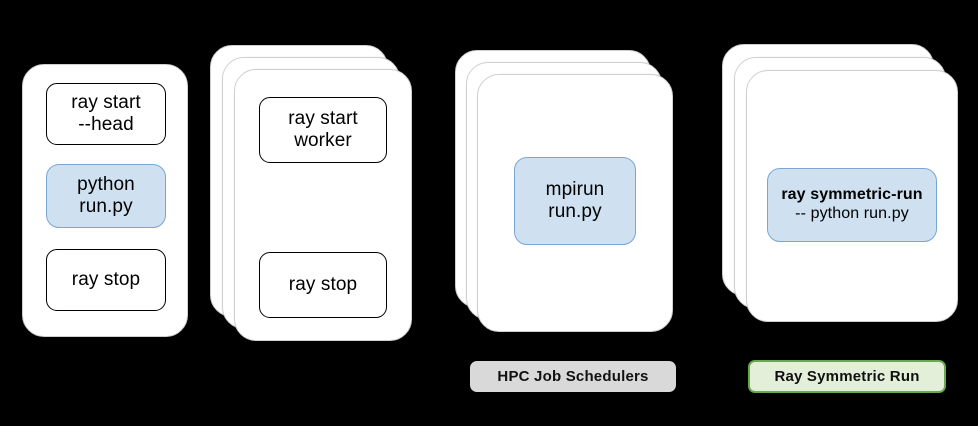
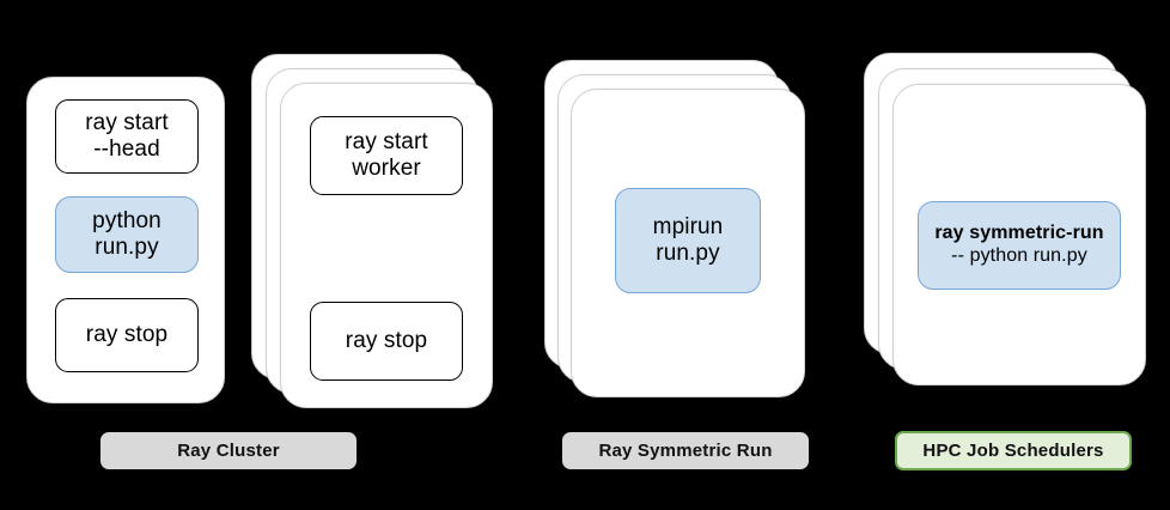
  ray start
  worker
  ray stop
  ray start
  --head
  python
  run.py
  ray stop
+ Ray Cluster
  mpirun
  run.py
- HPC Job Schedulers
+ Ray Symmetric Run
  ray symmetric-run
  -- python run.py
- Ray Symmetric Run
+ HPC Job Schedulers
